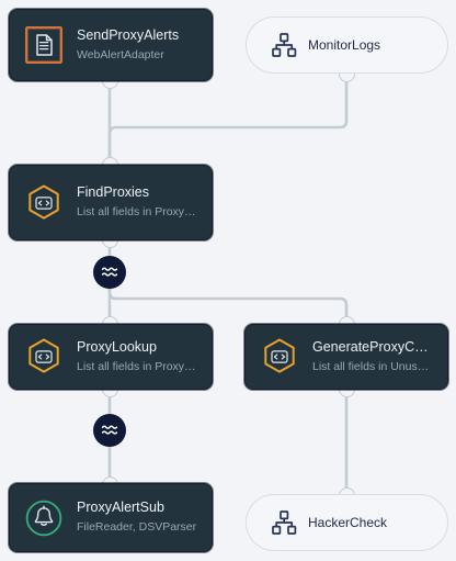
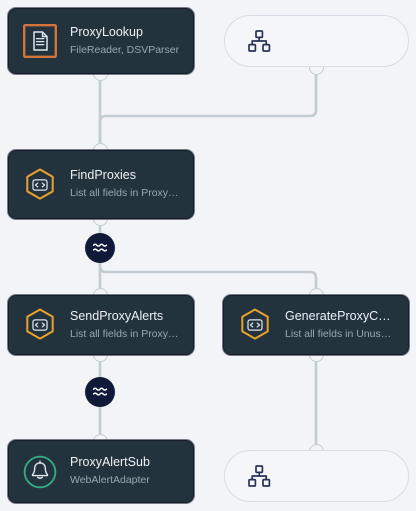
- SendProxyAlerts
+ ProxyLookup
- WebAlertAdapter
+ FileReader, DSVParser
- MonitorLogs
  FindProxies
  List all fields in ProxySt
- ProxyLookup
+ SendProxyAlerts
  List all fields in ProxyAl
  GenerateProxyCont
  List all fields in Unusual
  ProxyAlertSub
- FileReader, DSVParser
+ WebAlertAdapter
- HackerCheck
